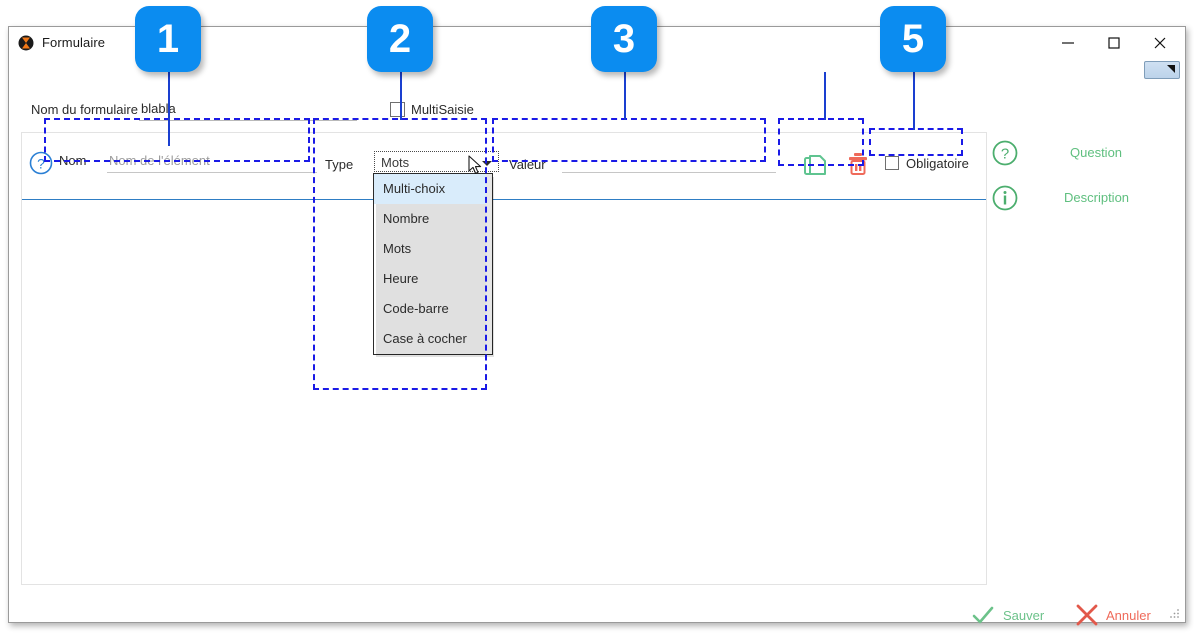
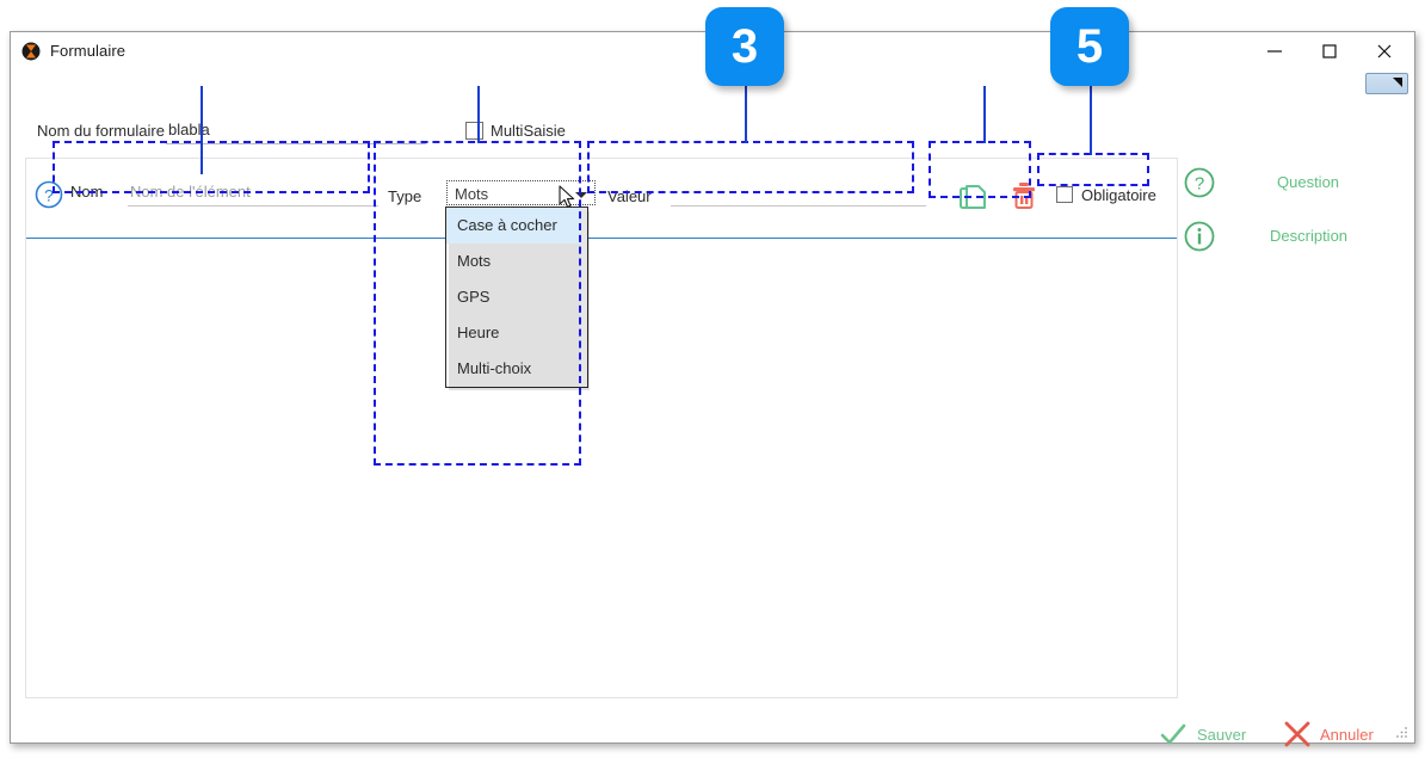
  Formulaire
  Nom du formulaire
  blaba
  MultiSaisie
  ?
  Nom
  Nom de l'élément
  Type
  Mots
  Valeur
  Obligatoire
  ?
  Question
  Description
  Sauver
  Annuler
- Multi-choix
+ Case à cocher
- Nombre
  Mots
+ GPS
  Heure
- Code-barre
- Case à cocher
+ Multi-choix
- 1
- 2
  3
  5
